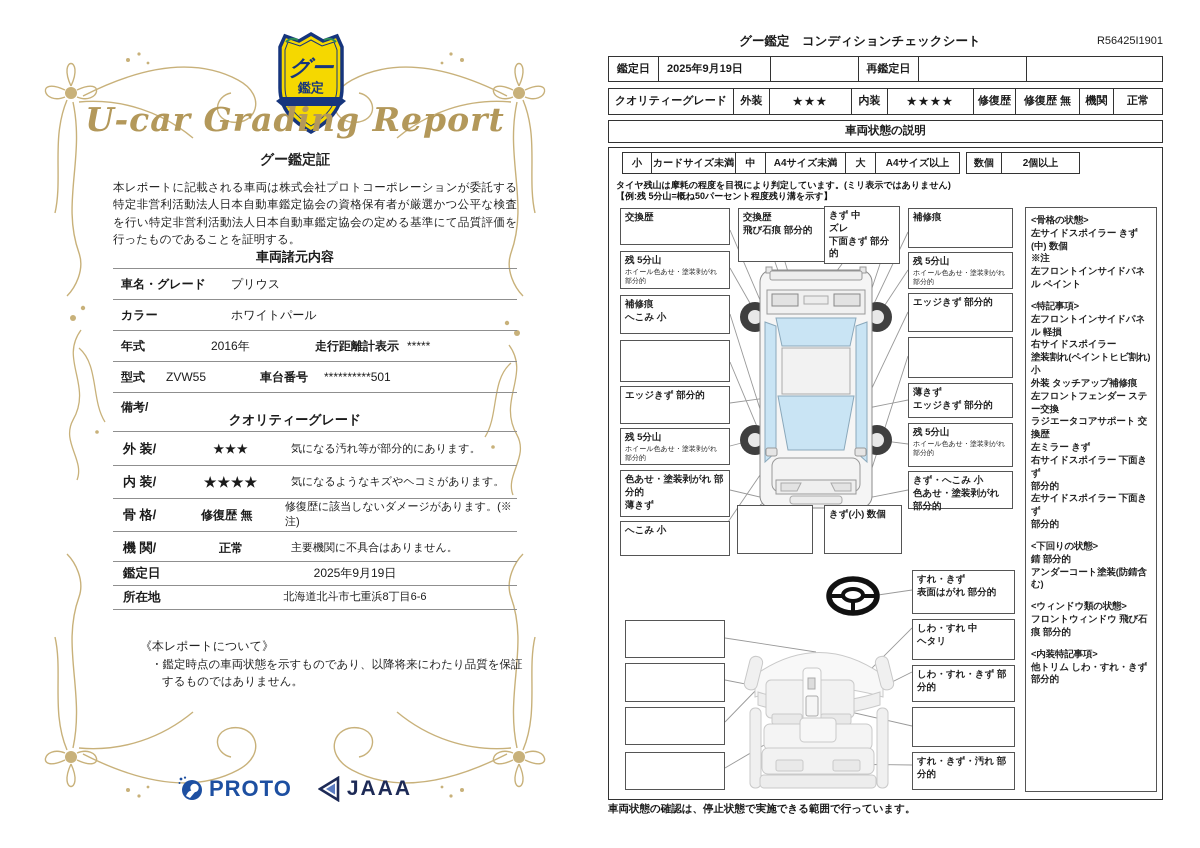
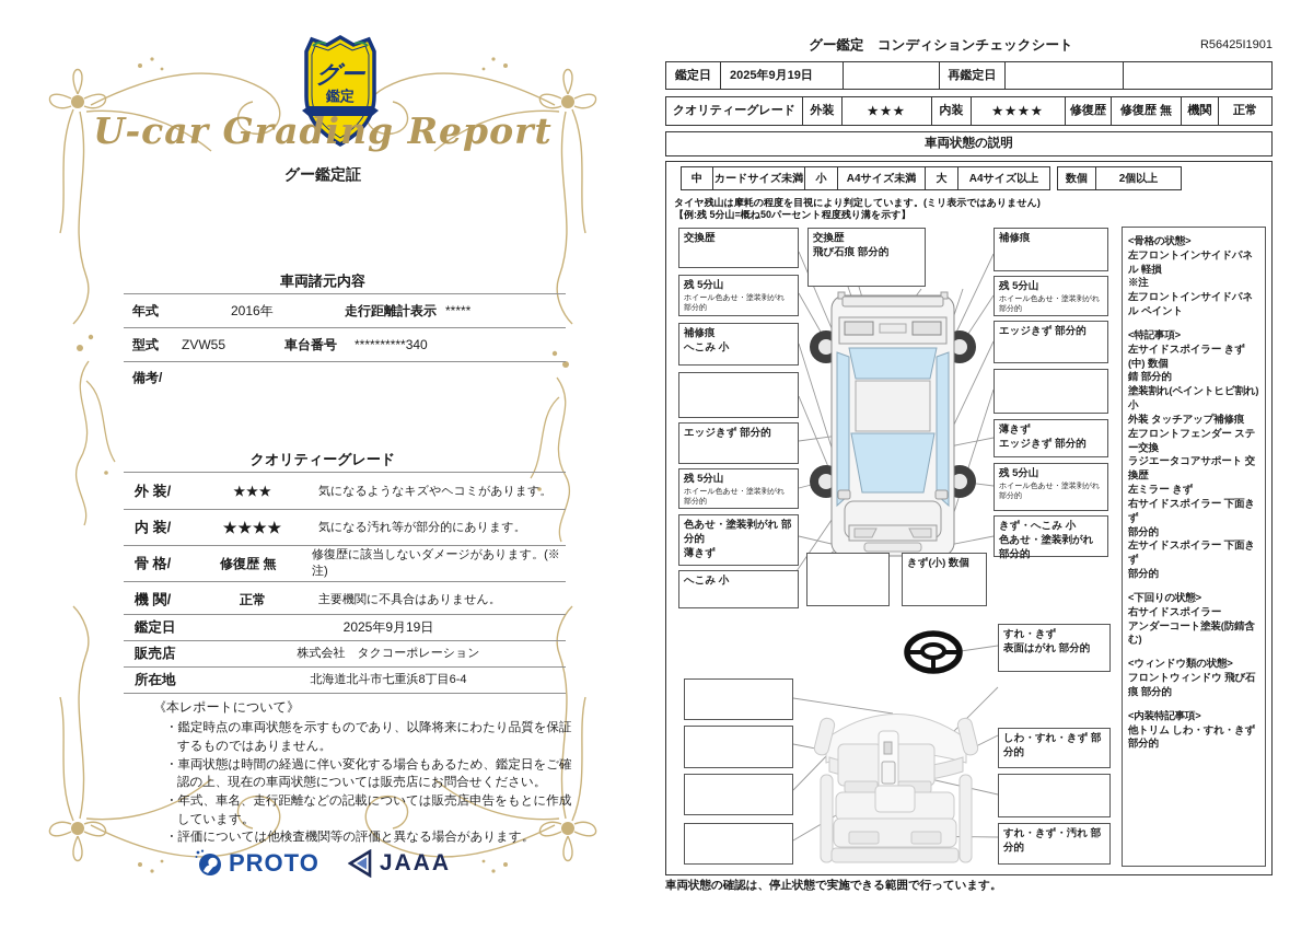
  グー
  鑑定
  U-car Grading Report
  グー鑑定証
- 本レポートに記載される車両は株式会社プロトコーポレーションが委託する特定非営利活動法人日本自動車鑑定協会の資格保有者が厳選かつ公平な検査を行い特定非営利活動法人日本自動車鑑定協会の定める基準にて品質評価を行ったものであることを証明する。
  車両諸元内容
- 車名・グレード
- プリウス
- カラー
- ホワイトパール
  年式
  2016年
  走行距離計表示
  *****
  型式
  ZVW55
  車台番号
- **********501
+ **********340
  備考/
  クオリティーグレード
  外 装/
  ★★★
- 気になる汚れ等が部分的にあります。
+ 気になるようなキズやヘコミがあります。
  内 装/
  ★★★★
- 気になるようなキズやヘコミがあります。
+ 気になる汚れ等が部分的にあります。
  骨 格/
  修復歴 無
  修復歴に該当しないダメージがあります。(※注)
  機 関/
  正常
  主要機関に不具合はありません。
  鑑定日
  2025年9月19日
+ 販売店
+ 株式会社 タクコーポレーション
  所在地
- 北海道北斗市七重浜8丁目6-6
+ 北海道北斗市七重浜8丁目6-4
  《本レポートについて》
  鑑定時点の車両状態を示すものであり、以降将来にわたり品質を保証するものではありません。
+ 車両状態は時間の経過に伴い変化する場合もあるため、鑑定日をご確認の上、現在の車両状態については販売店にお問合せください。
+ 年式、車名、走行距離などの記載については販売店申告をもとに作成しています。
+ 評価については他検査機関等の評価と異なる場合があります。
  PROTO
  JAAA
  グー鑑定 コンディションチェックシート
  R56425I1901
  鑑定日
  2025年9月19日
  再鑑定日
  クオリティーグレード
  外装
  ★★★
  内装
  ★★★★
  修復歴
  修復歴 無
  機関
  正常
  車両状態の説明
- 小
+ 中
  カードサイズ未満
- 中
+ 小
  A4サイズ未満
  大
  A4サイズ以上
  数個
  2個以上
  タイヤ残山は摩耗の程度を目視により判定しています。(ミリ表示ではありません)
  【例:残 5分山=概ね50パーセント程度残り溝を示す】
  交換歴
  残 5分山
  補修痕
  へこみ 小
  エッジきず 部分的
  残 5分山
  色あせ・塗装剥がれ 部分的
  薄きず
  へこみ 小
  交換歴
  飛び石痕 部分的
- きず 中
- ズレ
- 下面きず 部分的
  補修痕
  残 5分山
  エッジきず 部分的
  薄きず
  エッジきず 部分的
  残 5分山
  きず・へこみ 小
  色あせ・塗装剥がれ 部分的
  きず(小) 数個
  すれ・きず
  表面はがれ 部分的
- しわ・すれ 中
- ヘタリ
  しわ・すれ・きず 部分的
  すれ・きず・汚れ 部分的
  <骨格の状態>
- 左サイドスポイラー きず(中) 数個
+ 左フロントインサイドパネル 軽損
  ※注
  左フロントインサイドパネル ペイント
  <特記事項>
- 左フロントインサイドパネル 軽損
+ 左サイドスポイラー きず(中) 数個
- 右サイドスポイラー
+ 錆 部分的
  塗装割れ(ペイントヒビ割れ) 小
  外装 タッチアップ補修痕
  左フロントフェンダー ステー交換
  ラジエータコアサポート 交換歴
  左ミラー きず
  右サイドスポイラー 下面きず
  部分的
  左サイドスポイラー 下面きず
  部分的
  <下回りの状態>
- 錆 部分的
+ 右サイドスポイラー
  アンダーコート塗装(防錆含む)
  <ウィンドウ類の状態>
  フロントウィンドウ 飛び石痕 部分的
  <内装特記事項>
  他トリム しわ・すれ・きず 部分的
  車両状態の確認は、停止状態で実施できる範囲で行っています。
